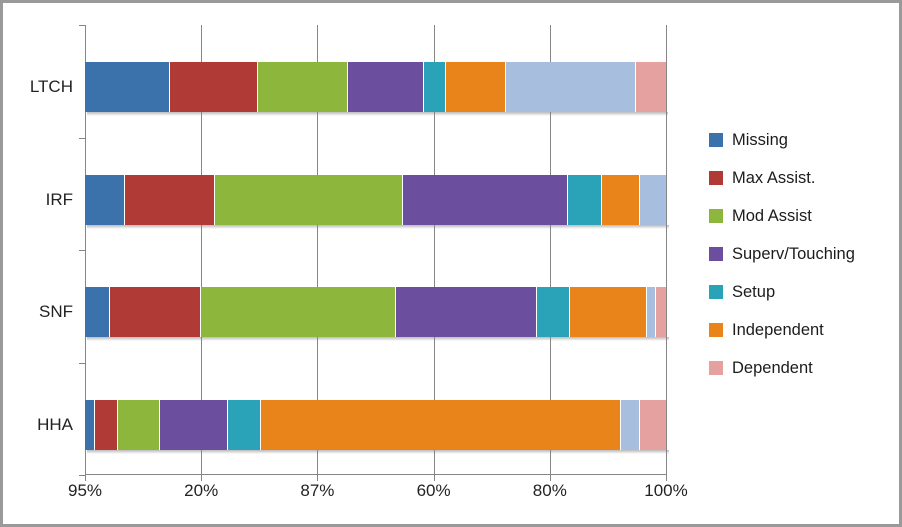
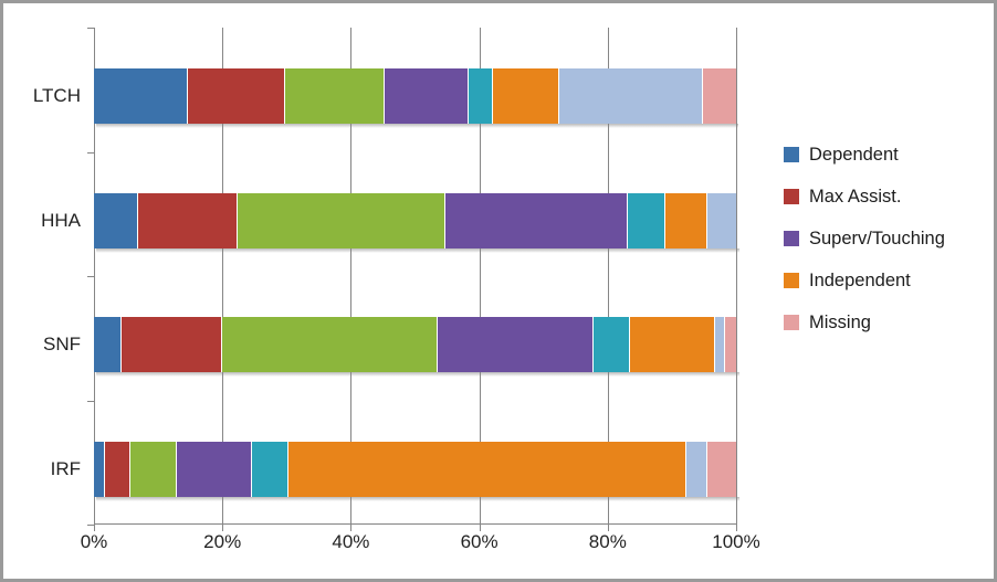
  LTCH
- IRF
+ HHA
  SNF
- HHA
+ IRF
- 95%
+ 0%
  20%
- 87%
+ 40%
  60%
  80%
  100%
- Missing
+ Dependent
  Max Assist.
- Mod Assist
  Superv/Touching
- Setup
  Independent
- Dependent
+ Missing
